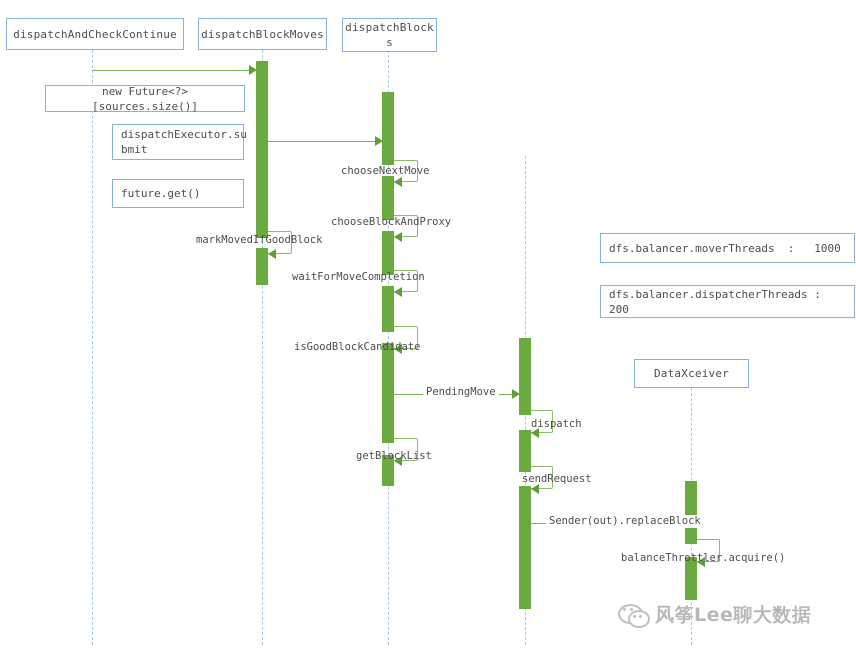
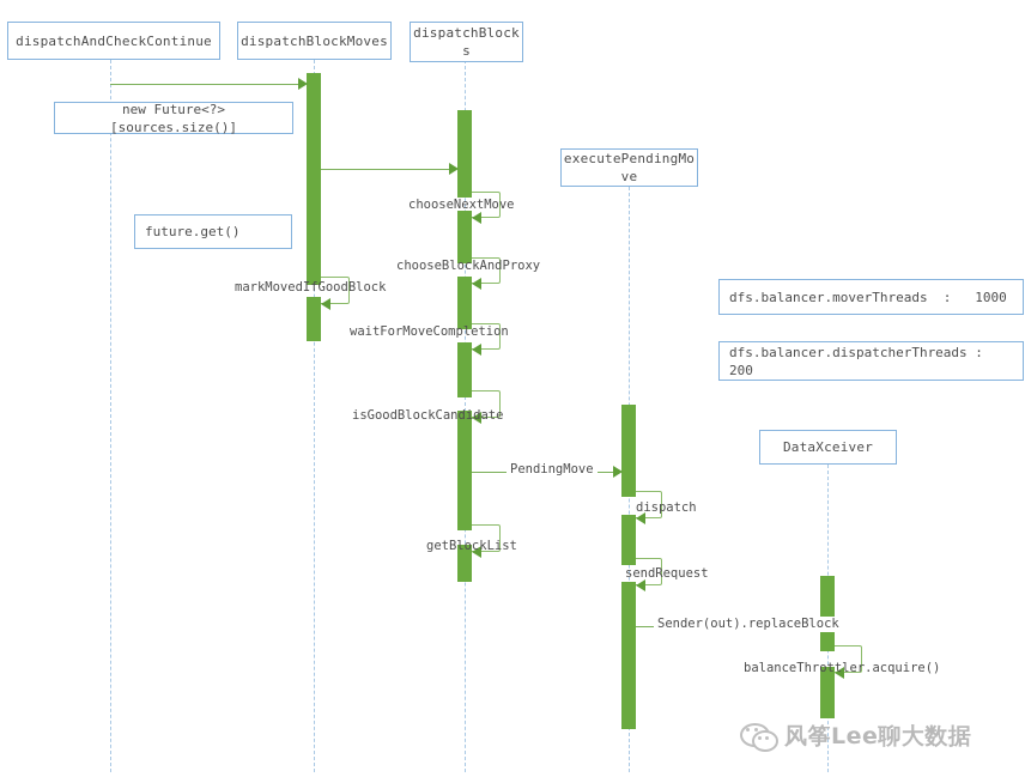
  dispatchAndCheckContinue
  dispatchBlockMoves
  dispatchBlock
  s
+ executePendingMo
+ ve
  DataXceiver
  new Future<?>[sources.size()]
- dispatchExecutor.su
- bmit
  future.get()
  dfs.balancer.moverThreads : 1000
  dfs.balancer.dispatcherThreads : 200
  PendingMove
  Sender(out).replaceBlock
  chooseNextMove
  chooseBlockAndProxy
  waitForMoveCompletion
  isGoodBlockCandidate
  getBlockList
  markMovedIfGoodBlock
  dispatch
  sendRequest
  balanceThrottler.acquire()
  风筝Lee聊大数据
